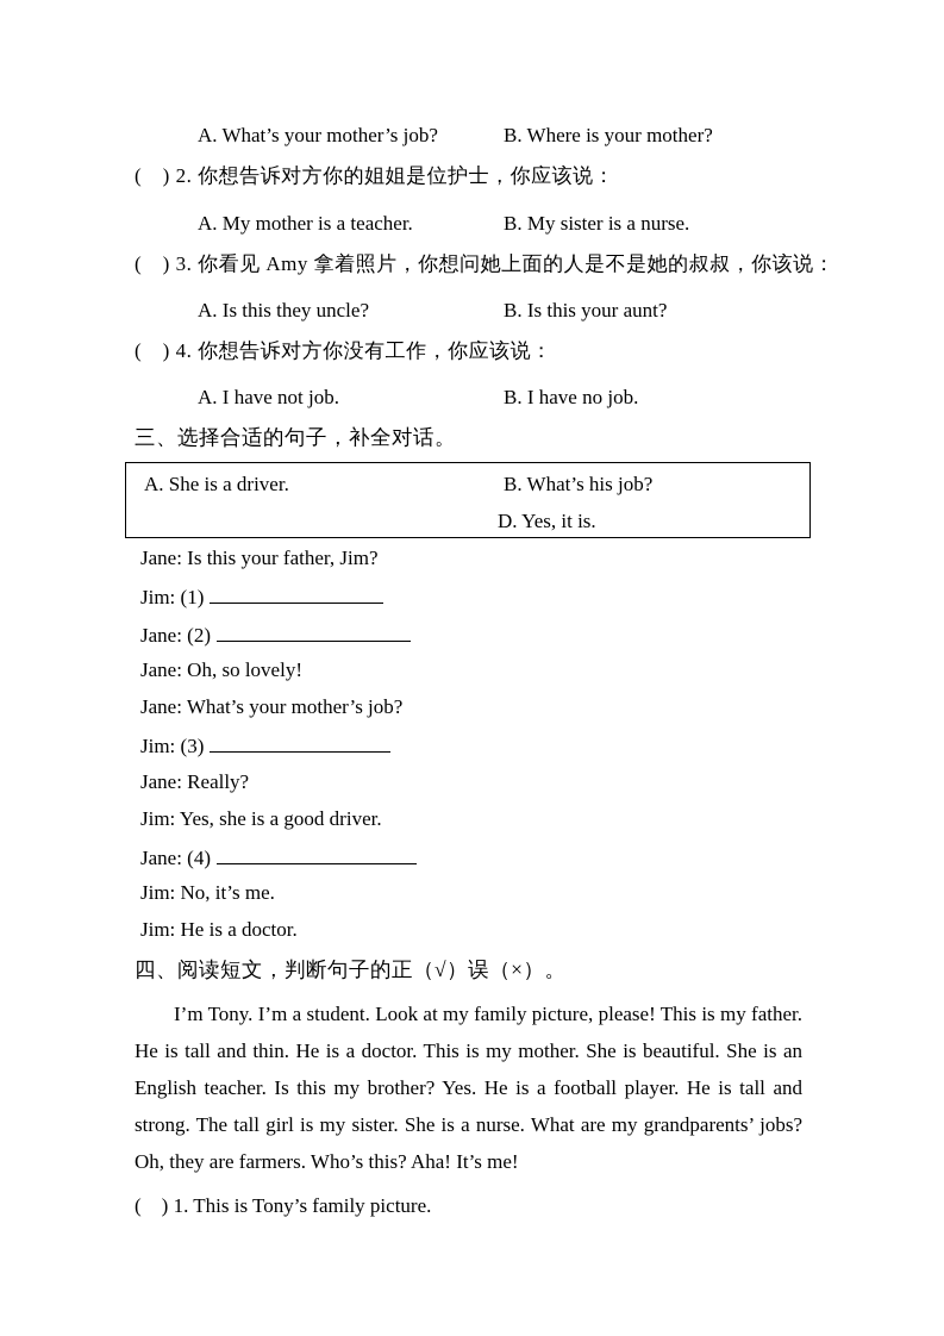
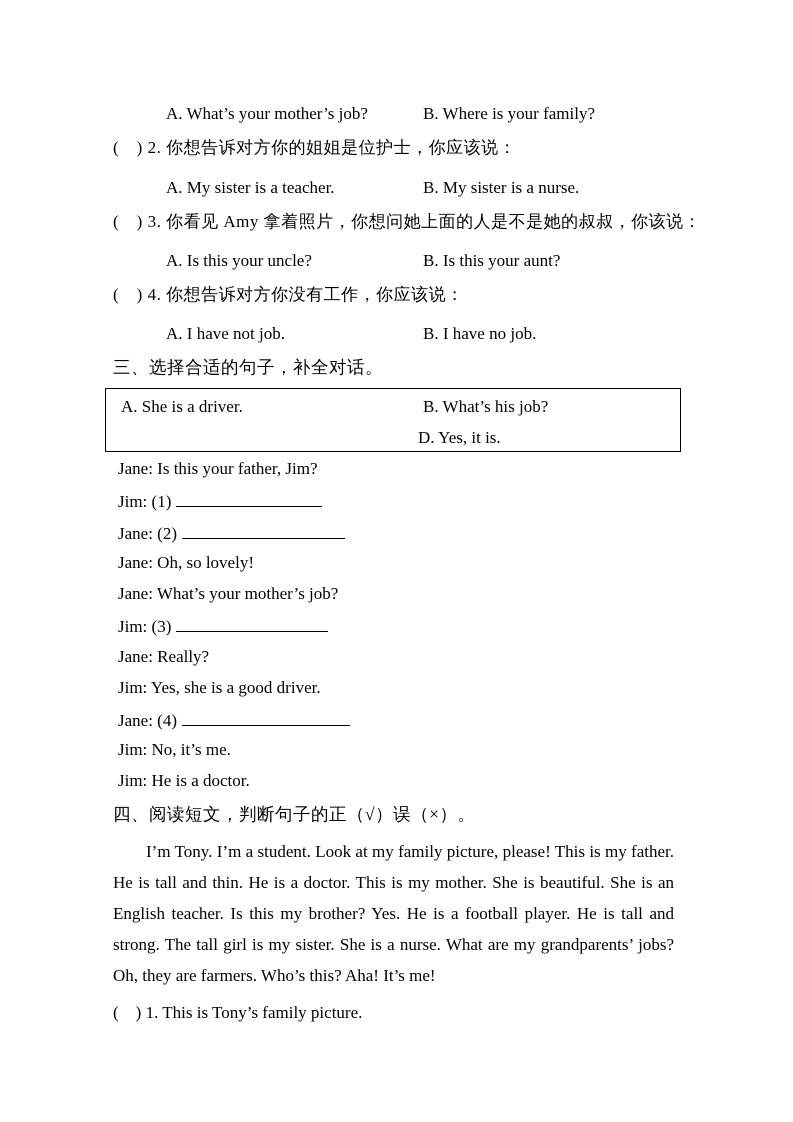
  A. What’s your mother’s job?
- B. Where is your mother?
+ B. Where is your family?
  ( ) 2. 你想告诉对方你的姐姐是位护士，你应该说：
- A. My mother is a teacher.
+ A. My sister is a teacher.
  B. My sister is a nurse.
  ( ) 3. 你看见 Amy 拿着照片，你想问她上面的人是不是她的叔叔，你该说：
- A. Is this they uncle?
+ A. Is this your uncle?
  B. Is this your aunt?
  ( ) 4. 你想告诉对方你没有工作，你应该说：
  A. I have not job.
  B. I have no job.
  三、选择合适的句子，补全对话。
  A. She is a driver.
  B. What’s his job?
  D. Yes, it is.
  Jane: Is this your father, Jim?
  Jim: (1)
  Jane: (2)
  Jane: Oh, so lovely!
  Jane: What’s your mother’s job?
  Jim: (3)
  Jane: Really?
  Jim: Yes, she is a good driver.
  Jane: (4)
  Jim: No, it’s me.
  Jim: He is a doctor.
  四、阅读短文，判断句子的正（√）误（×）。
  I’m Tony. I’m a student. Look at my family picture, please! This is my father. He is tall and thin. He is a doctor. This is my mother. She is beautiful. She is an English teacher. Is this my brother? Yes. He is a football player. He is tall and strong. The tall girl is my sister. She is a nurse. What are my grandparents’ jobs? Oh, they are farmers. Who’s this? Aha! It’s me!
  ( ) 1. This is Tony’s family picture.
